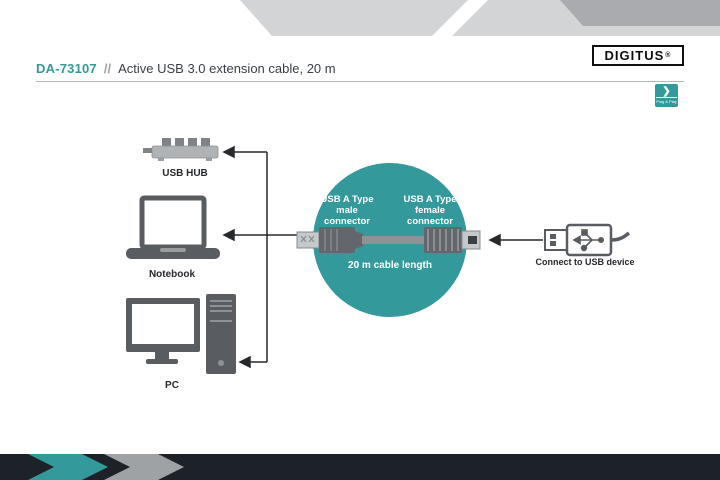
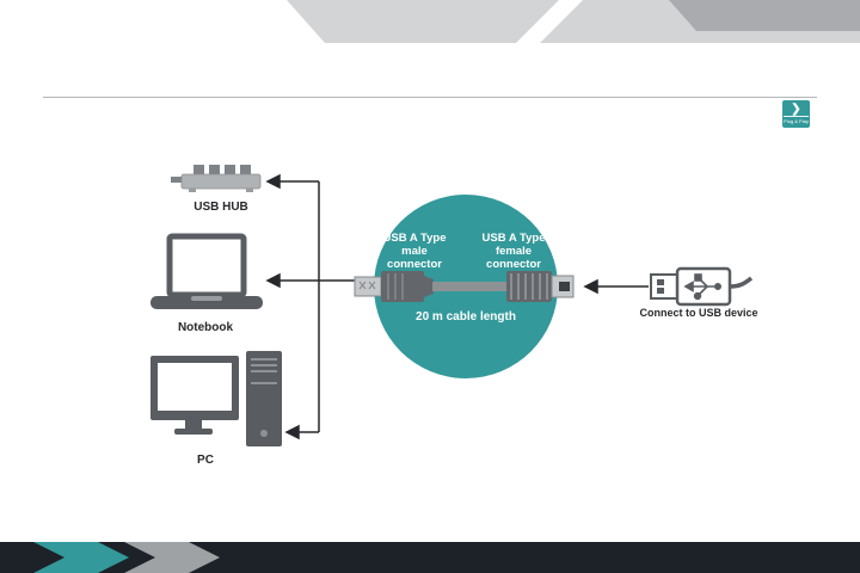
- DA-73107 // Active USB 3.0 extension cable, 20 m
- DIGITUS
  ❯
  USB HUB
  Notebook
  PC
  USB A Type
  male
  connector
  USB A Type
  female
  connector
  20 m cable length
  Connect to USB device
